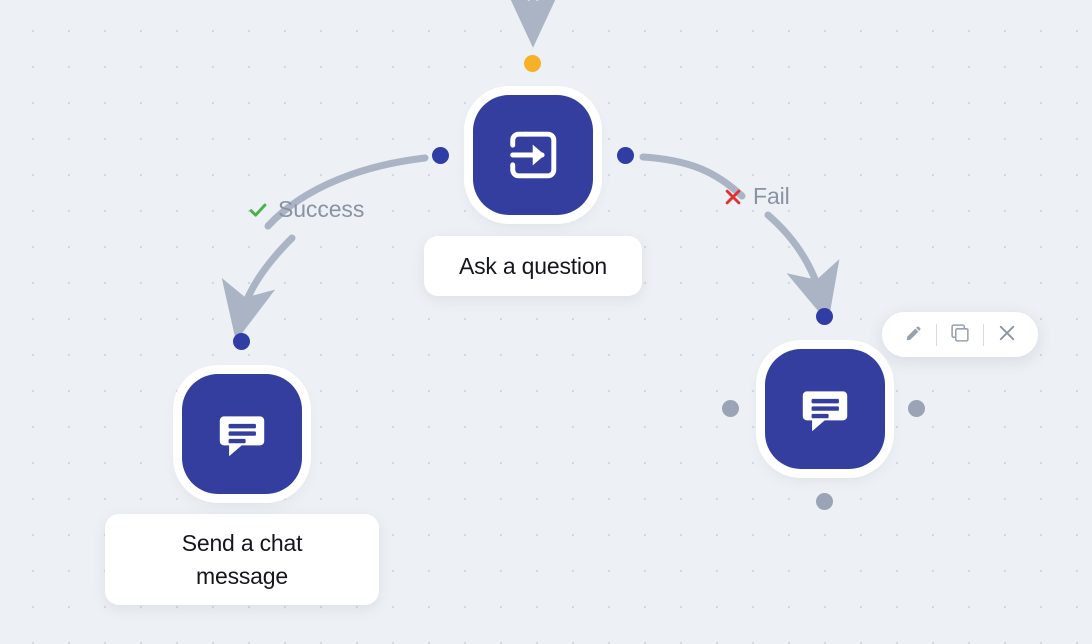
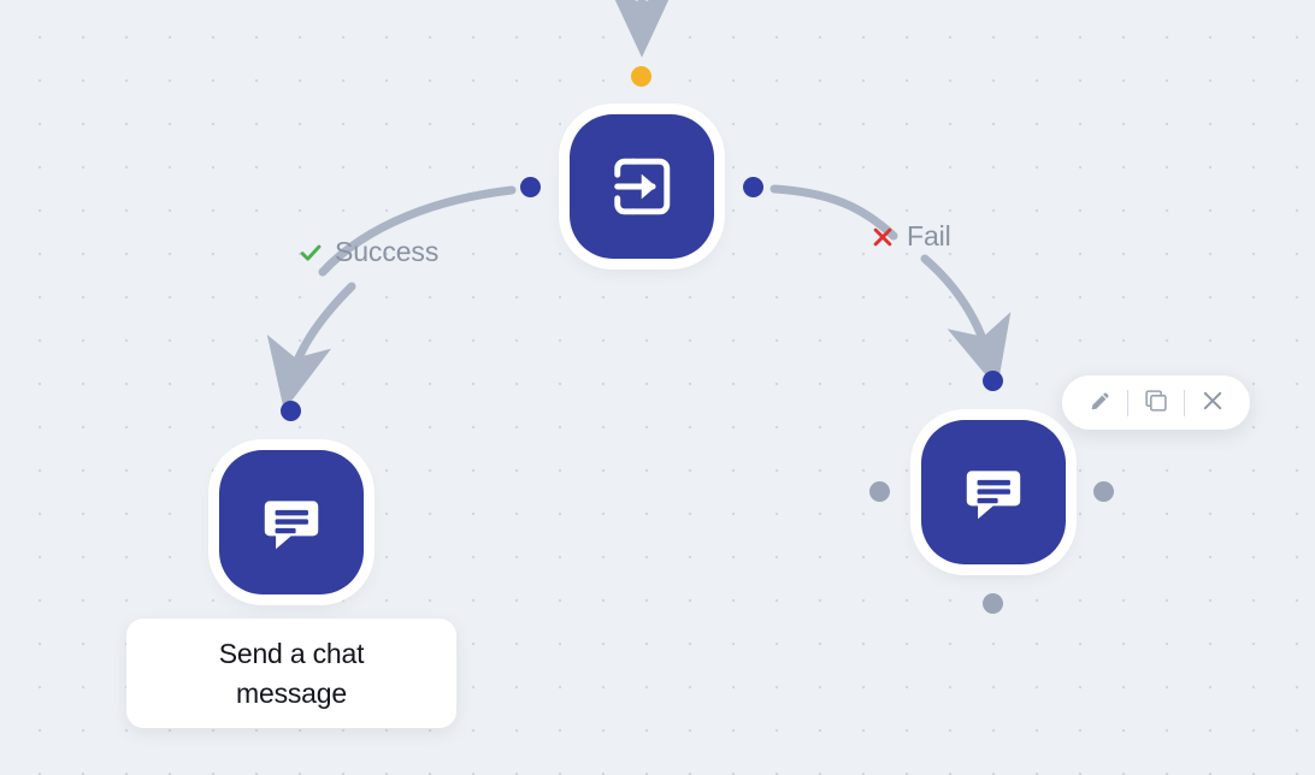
- Ask a question
  Success
  Fail
  Send a chat
  message
